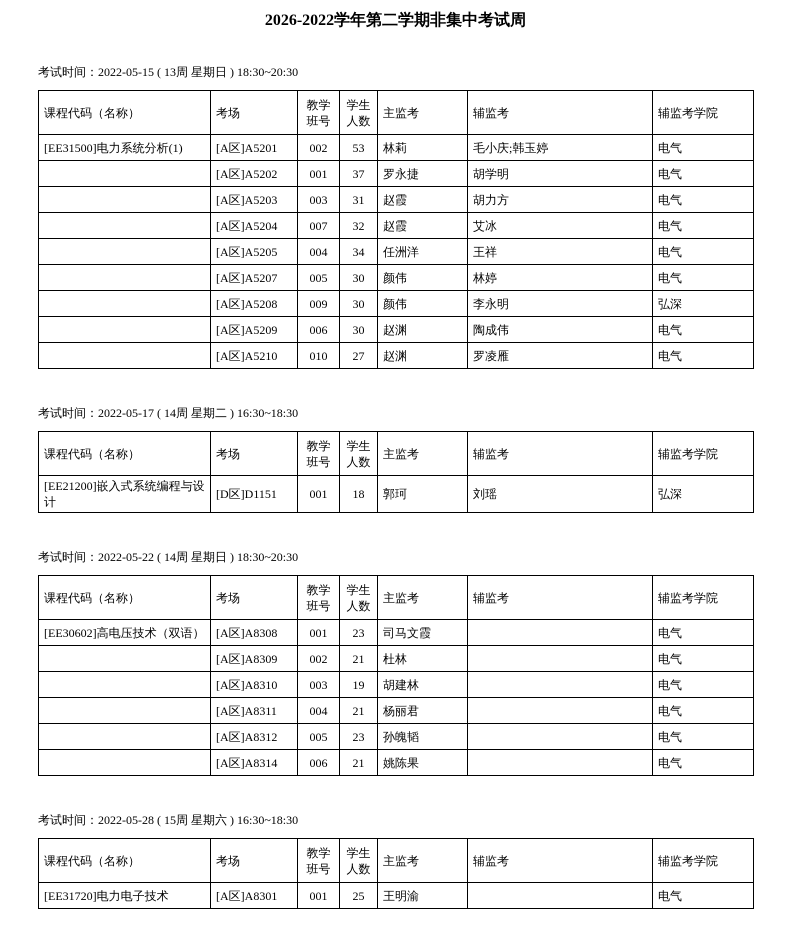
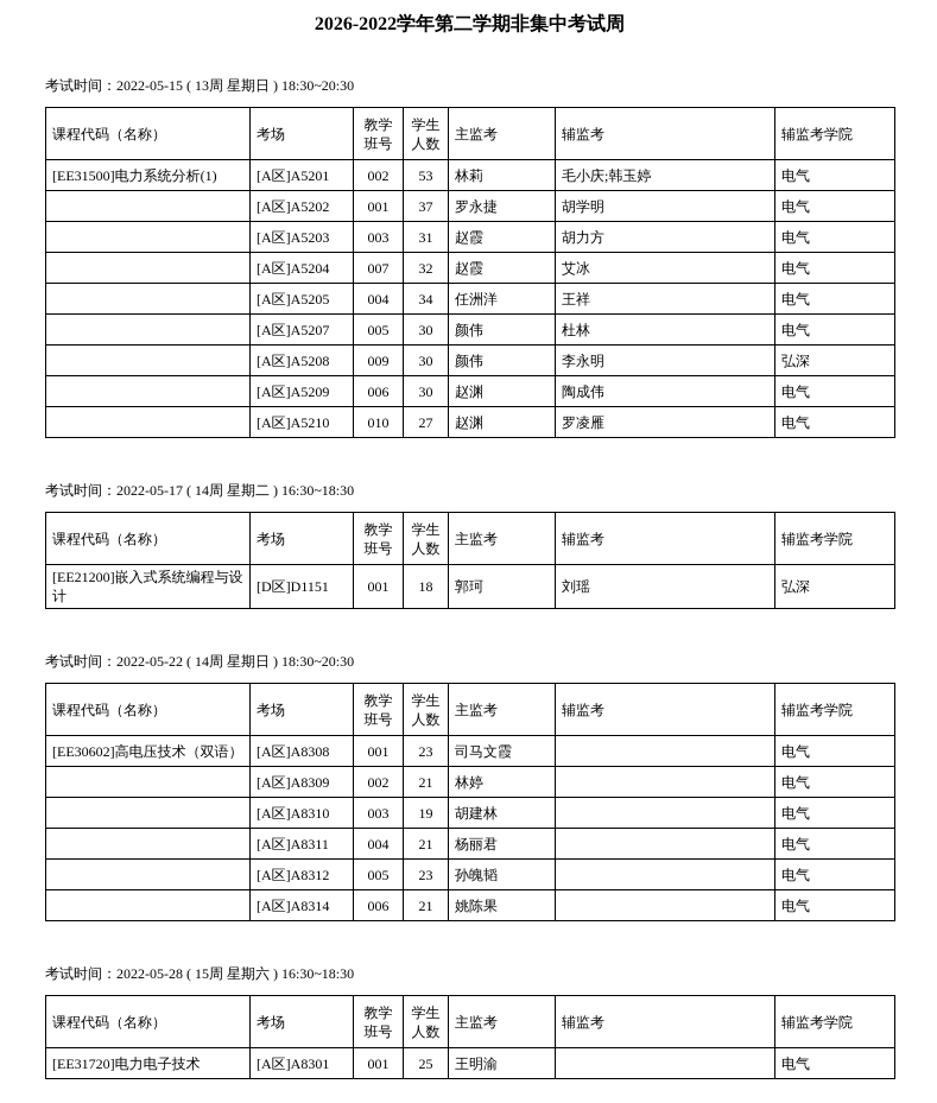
  2026-2022学年第二学期非集中考试周
  考试时间：2022-05-15 ( 13周 星期日 ) 18:30~20:30
  课程代码（名称）	考场	教学班号	学生人数	主监考	辅监考	辅监考学院
  [EE31500]电力系统分析(1)	[A区]A5201	002	53	林莉	毛小庆;韩玉婷	电气
  	[A区]A5202	001	37	罗永捷	胡学明	电气
  	[A区]A5203	003	31	赵霞	胡力方	电气
  	[A区]A5204	007	32	赵霞	艾冰	电气
  	[A区]A5205	004	34	任洲洋	王祥	电气
- 	[A区]A5207	005	30	颜伟	林婷	电气
+ 	[A区]A5207	005	30	颜伟	杜林	电气
  	[A区]A5208	009	30	颜伟	李永明	弘深
  	[A区]A5209	006	30	赵渊	陶成伟	电气
  	[A区]A5210	010	27	赵渊	罗凌雁	电气
  考试时间：2022-05-17 ( 14周 星期二 ) 16:30~18:30
  课程代码（名称）	考场	教学班号	学生人数	主监考	辅监考	辅监考学院
  [EE21200]嵌入式系统编程与设计	[D区]D1151	001	18	郭珂	刘瑶	弘深
  考试时间：2022-05-22 ( 14周 星期日 ) 18:30~20:30
  课程代码（名称）	考场	教学班号	学生人数	主监考	辅监考	辅监考学院
  [EE30602]高电压技术（双语）	[A区]A8308	001	23	司马文霞		电气
- 	[A区]A8309	002	21	杜林		电气
+ 	[A区]A8309	002	21	林婷		电气
  	[A区]A8310	003	19	胡建林		电气
  	[A区]A8311	004	21	杨丽君		电气
  	[A区]A8312	005	23	孙魄韬		电气
  	[A区]A8314	006	21	姚陈果		电气
  考试时间：2022-05-28 ( 15周 星期六 ) 16:30~18:30
  课程代码（名称）	考场	教学班号	学生人数	主监考	辅监考	辅监考学院
  [EE31720]电力电子技术	[A区]A8301	001	25	王明渝		电气
